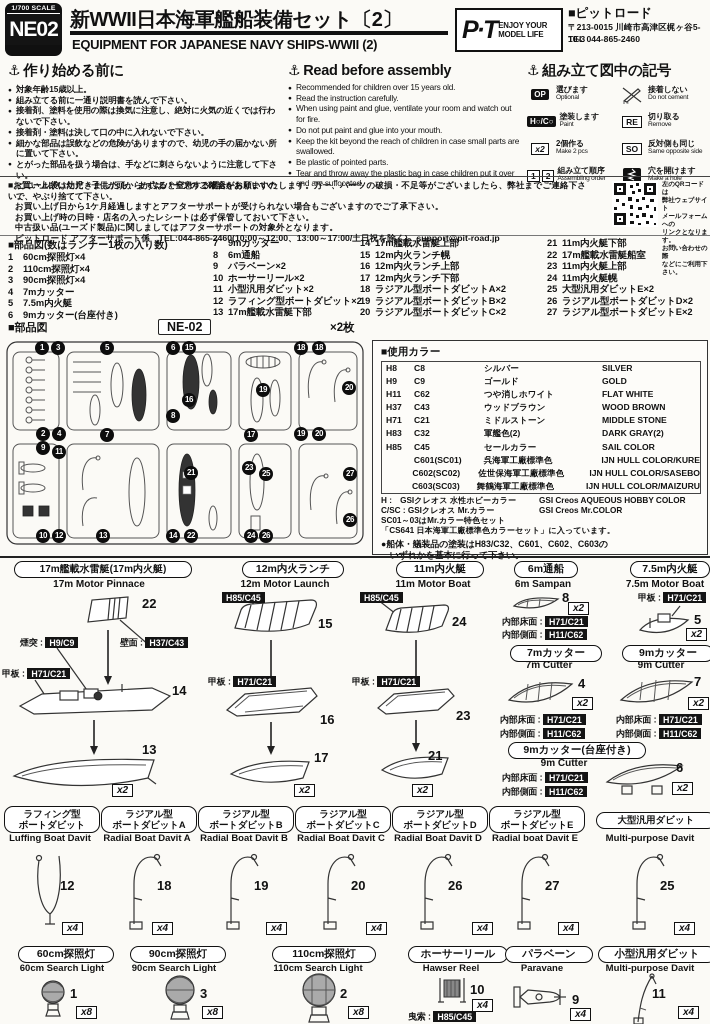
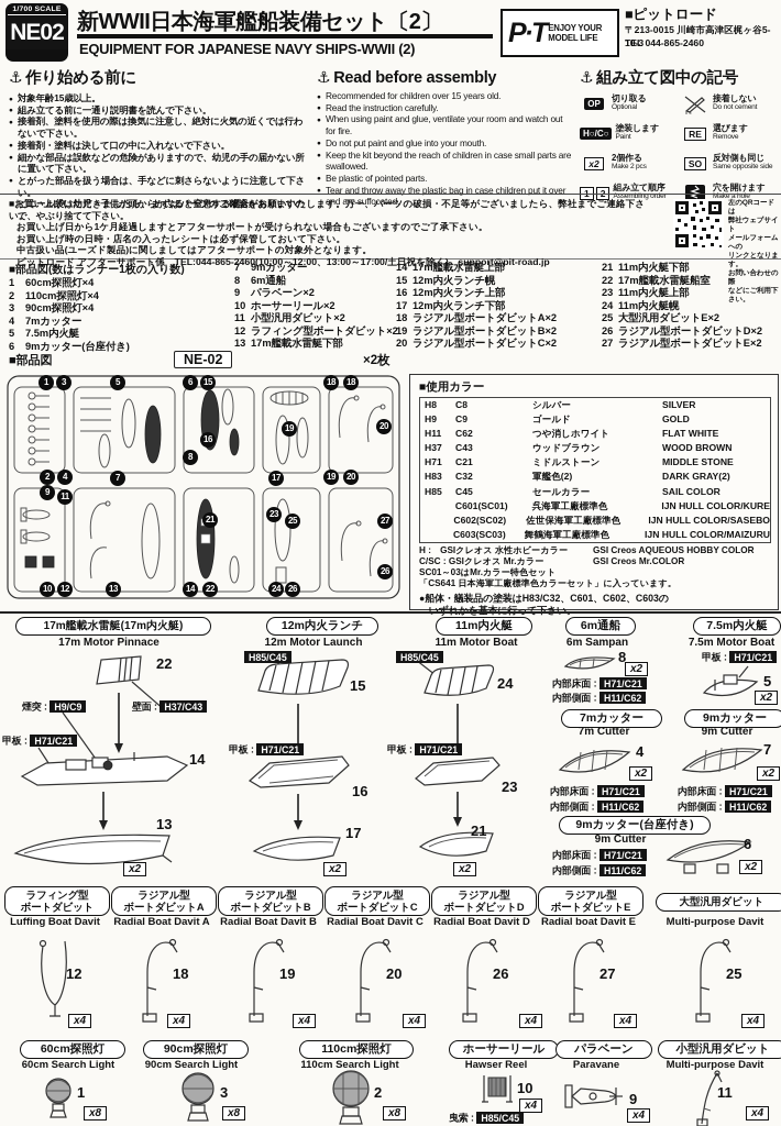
  NE02
  新WWII日本海軍艦船装備セット〔2〕
  EQUIPMENT FOR JAPANESE NAVY SHIPS-WWII (2)
  P·T
  ENJOY YOUR
  MODEL LIFE
  ■ピットロード
  〒213-0015 川崎市高津区梶ヶ谷5-10-3
  TEL 044-865-2460
  ⚓ 作り始める前に
  対象年齢15歳以上。
  組み立てる前に一通り説明書を読んで下さい。
  接着剤、塗料を使用の際は換気に注意し、絶対に火気の近くでは行わないで下さい。
  接着剤・塗料は決して口の中に入れないで下さい。
  細かな部品は誤飲などの危険がありますので、幼児の手の届かない所に置いて下さい。
  とがった部品を扱う場合は、手などに刺さらないように注意して下さい。
  ビニール袋は幼児・子供が頭からかぶると窒息する場合がありますので、やぶり捨てて下さい。
  ⚓ Read before assembly
  Recommended for children over 15 years old.
  Read the instruction carefully.
  When using paint and glue, ventilate your room and watch out for fire.
  Do not put paint and glue into your mouth.
  Keep the kit beyond the reach of children in case small parts are swallowed.
  Be plastic of pointed parts.
  Tear and throw away the plastic bag in case children put it over and are suffocated.
  ⚓ 組み立て図中の記号
  OP
- 選びます
+ 切り取る
  接着しない
  H○/C○
  塗装します
  RE
- 切り取る
+ 選びます
  x2
  2個作る
  SO
  反対側も同じ
  1
  2
  組み立て順序
  穴を開けます
  ■お買い上げいただきましたら、まずはパーツのご確認をお願いいたします。万一、パーツの破損・不足等がございましたら、弊社までご連絡下さい。
  お買い上げ日から1ケ月経過しますとアフターサポートが受けられない場合もございますのでご了承下さい。
  お買い上げ時の日時・店名の入ったレシートは必ず保管しておいて下さい。
  中古扱い品(ユーズド製品)に関しましてはアフターサポートの対象外となります。
  ピットロード アフターサポート係 TEL:044-865-2460(10:00～12:00、13:00～17:00/土日祝を除く) support@pit-road.jp
  ■部品図(数はランナー1枚の入り数)
  1 60cm探照灯×4
  2 110cm探照灯×4
  3 90cm探照灯×4
  4 7mカッター
  5 7.5m内火艇
  6 9mカッター(台座付き)
  7 9mカッター
  8 6m通船
  9 パラベーン×2
  10 ホーサーリール×2
  11 小型汎用ダビット×2
  12 ラフィング型ボートダビット×2
  13 17m艦載水雷艇下部
  14 17m艦載水雷艇上部
  15 12m内火ランチ幌
  16 12m内火ランチ上部
  17 12m内火ランチ下部
  18 ラジアル型ボートダビットA×2
  19 ラジアル型ボートダビットB×2
  20 ラジアル型ボートダビットC×2
  21 11m内火艇下部
  22 17m艦載水雷艇船室
  23 11m内火艇上部
  24 11m内火艇幌
  25 大型汎用ダビットE×2
  26 ラジアル型ボートダビットD×2
  27 ラジアル型ボートダビットE×2
  ■部品図
  NE-02
  ×2枚
  1
  3
  5
  6
  15
  18
  18
  16
  8
  19
  20
  2
  4
  7
  17
  19
  20
  9
  11
  21
  23
  25
  27
  26
  10
  12
  13
  14
  22
  24
  26
  ■使用カラー
  H8
  C8
  シルバー
  SILVER
  H9
  C9
  ゴールド
  GOLD
  H11
  C62
  つや消しホワイト
  FLAT WHITE
  H37
  C43
  ウッドブラウン
  WOOD BROWN
  H71
  C21
  ミドルストーン
  MIDDLE STONE
  H83
  C32
  軍艦色(2)
  DARK GRAY(2)
  H85
  C45
  セールカラー
  SAIL COLOR
  C601(SC01)
  呉海軍工廠標準色
  IJN HULL COLOR/KURE
  C602(SC02)
  佐世保海軍工廠標準色
  IJN HULL COLOR/SASEBO
  C603(SC03)
  舞鶴海軍工廠標準色
  IJN HULL COLOR/MAIZURU
  H : GSIクレオス 水性ホビーカラー
  GSI Creos AQUEOUS HOBBY COLOR
  C/SC : GSIクレオス Mr.カラー
  GSI Creos Mr.COLOR
  SC01～03はMr.カラー特色セット
  「CS641 日本海軍工廠標準色カラーセット」に入っています。
  ●船体・艤装品の塗装はH83/C32、C601、C602、C603の
  いずれかを基本に行って下さい。
  17m艦載水雷艇(17m内火艇)
  17m Motor Pinnace
  22
  煙突 : H9/C9
  壁面 : H37/C43
  甲板 : H71/C21
  14
  13
  x2
  12m内火ランチ
  12m Motor Launch
  H85/C45
  15
  甲板 : H71/C21
  16
  17
  x2
  11m内火艇
  11m Motor Boat
  H85/C45
  24
  甲板 : H71/C21
  23
  21
  x2
  6m通船
  6m Sampan
  8
  x2
  内部床面 : H71/C21
  内部側面 : H11/C62
  7.5m内火艇
  7.5m Motor Boat
  甲板 : H71/C21
  5
  x2
  7mカッター
  7m Cutter
  4
  x2
  内部床面 : H71/C21
  内部側面 : H11/C62
  9mカッター
  9m Cutter
  7
  x2
  内部床面 : H71/C21
  内部側面 : H11/C62
  9mカッター(台座付き)
  9m Cutter
  内部床面 : H71/C21
  内部側面 : H11/C62
  6
  x2
  ラフィング型
  ボートダビット
  ラジアル型
  ボートダビットA
  ラジアル型
  ボートダビットB
  ラジアル型
  ボートダビットC
  ラジアル型
  ボートダビットD
  ラジアル型
  ボートダビットE
  大型汎用ダビット
  Luffing Boat Davit
  Radial Boat Davit A
  Radial Boat Davit B
  Radial Boat Davit C
  Radial Boat Davit D
  Radial boat Davit E
  Multi-purpose Davit
  12
  18
  19
  20
  26
  27
  25
  x4
  x4
  x4
  x4
  x4
  x4
  x4
  60cm探照灯
  90cm探照灯
  110cm探照灯
  ホーサーリール
  パラベーン
  小型汎用ダビット
  60cm Search Light
  90cm Search Light
  110cm Search Light
  Hawser Reel
  Paravane
  Multi-purpose Davit
  1
  x8
  3
  x8
  2
  x8
  10
  x4
  曳索 : H85/C45
  9
  x4
  11
  x4
